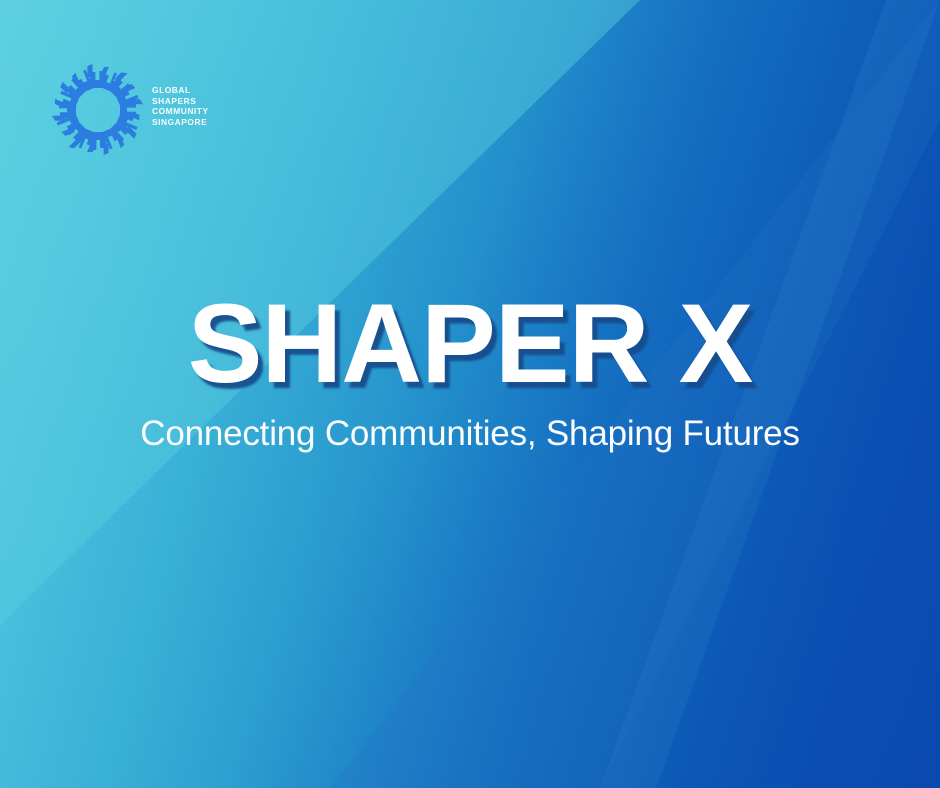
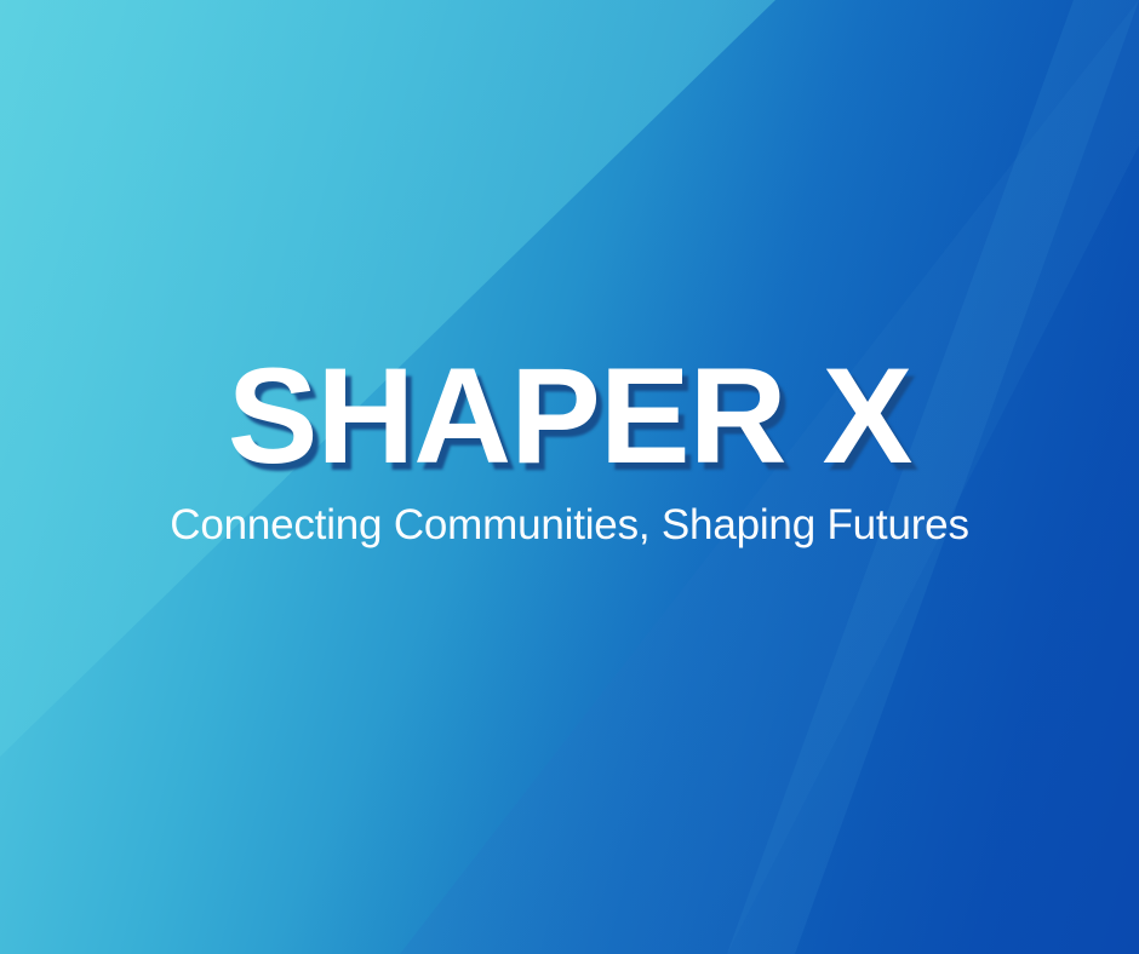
- GLOBAL
- SHAPERS
- COMMUNITY
- SINGAPORE
  SHAPER X
  Connecting Communities, Shaping Futures
